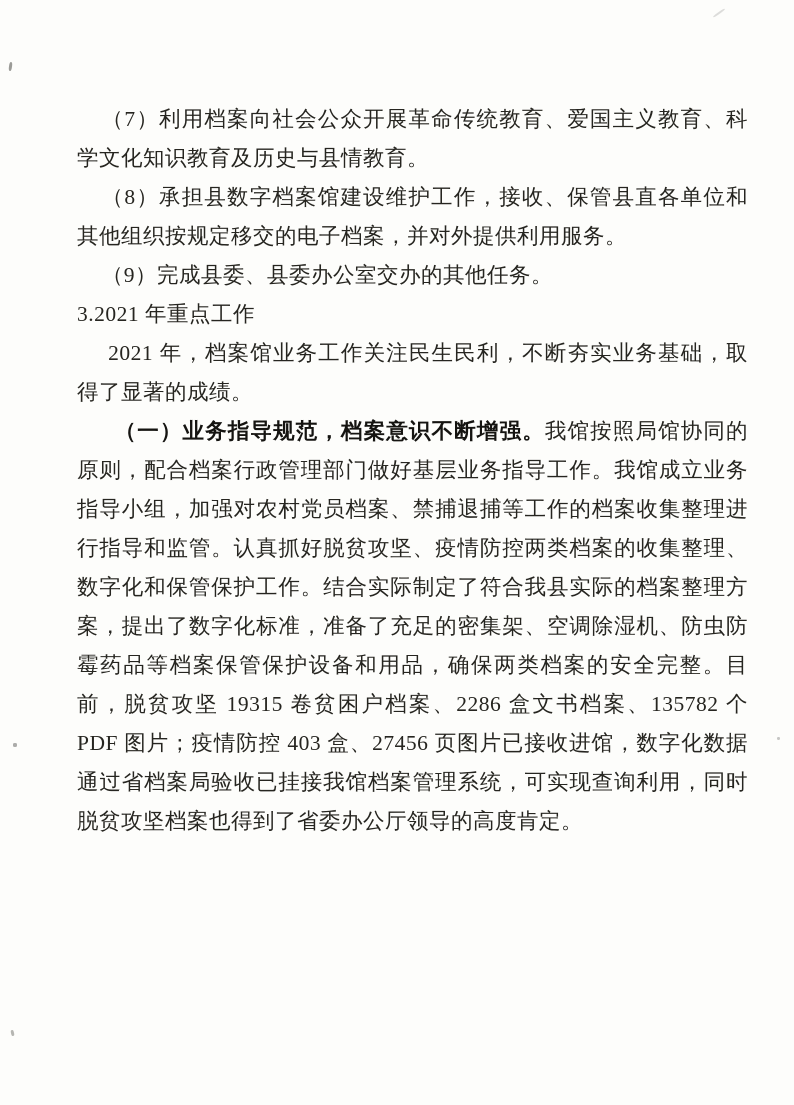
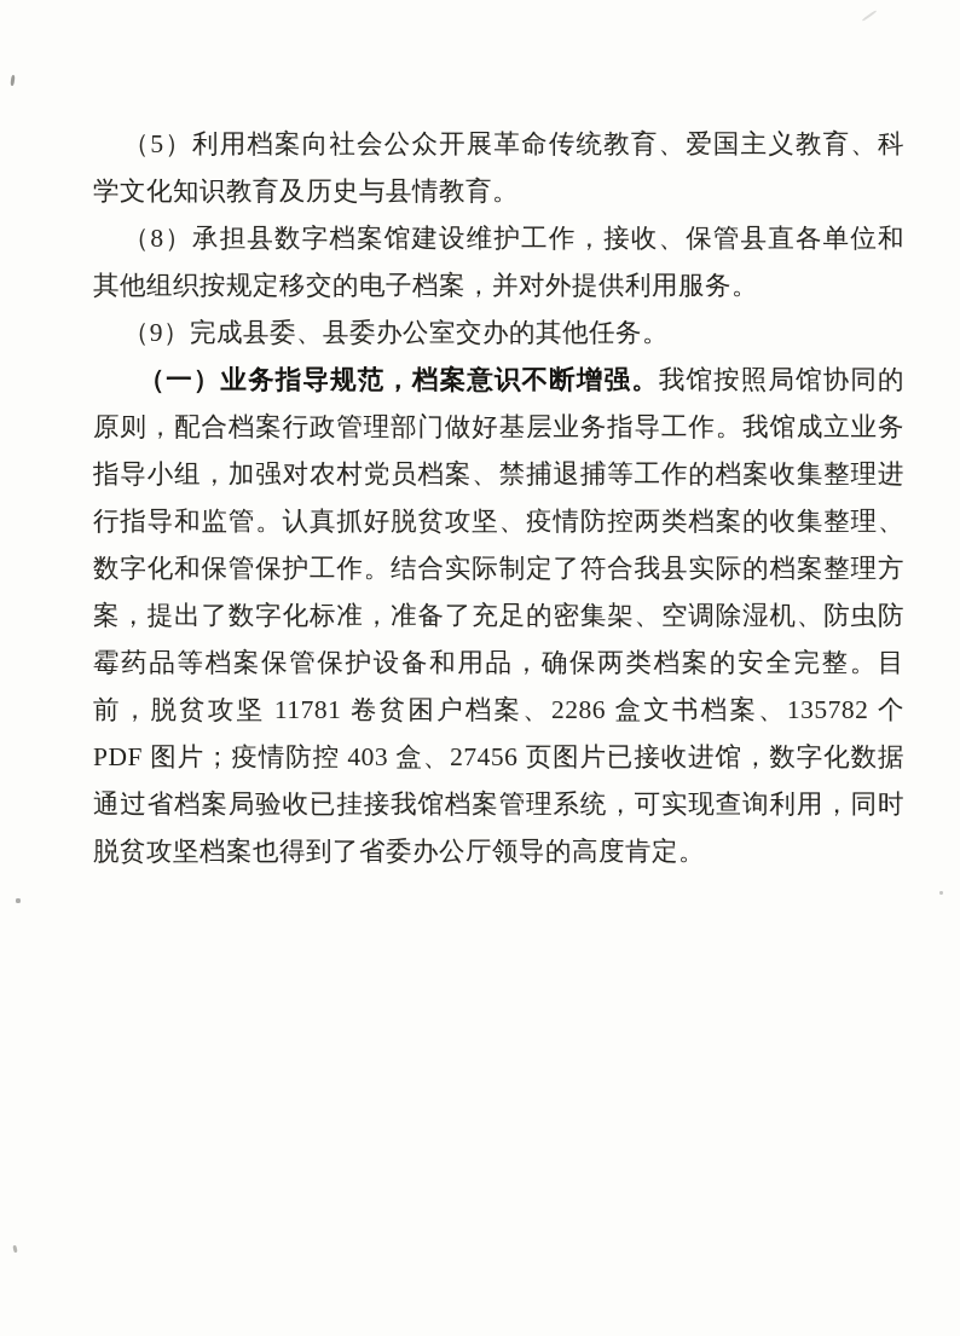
- （7）利用档案向社会公众开展革命传统教育、爱国主义教育、科学文化知识教育及历史与县情教育。
+ （5）利用档案向社会公众开展革命传统教育、爱国主义教育、科学文化知识教育及历史与县情教育。
  （8）承担县数字档案馆建设维护工作，接收、保管县直各单位和其他组织按规定移交的电子档案，并对外提供利用服务。
  （9）完成县委、县委办公室交办的其他任务。
- 3.2021 年重点工作
- 2021 年，档案馆业务工作关注民生民利，不断夯实业务基础，取得了显著的成绩。
- （一）业务指导规范，档案意识不断增强。我馆按照局馆协同的原则，配合档案行政管理部门做好基层业务指导工作。我馆成立业务指导小组，加强对农村党员档案、禁捕退捕等工作的档案收集整理进行指导和监管。认真抓好脱贫攻坚、疫情防控两类档案的收集整理、数字化和保管保护工作。结合实际制定了符合我县实际的档案整理方案，提出了数字化标准，准备了充足的密集架、空调除湿机、防虫防霉药品等档案保管保护设备和用品，确保两类档案的安全完整。目前，脱贫攻坚 19315 卷贫困户档案、2286 盒文书档案、135782 个 PDF 图片；疫情防控 403 盒、27456 页图片已接收进馆，数字化数据通过省档案局验收已挂接我馆档案管理系统，可实现查询利用，同时脱贫攻坚档案也得到了省委办公厅领导的高度肯定。
+ （一）业务指导规范，档案意识不断增强。我馆按照局馆协同的原则，配合档案行政管理部门做好基层业务指导工作。我馆成立业务指导小组，加强对农村党员档案、禁捕退捕等工作的档案收集整理进行指导和监管。认真抓好脱贫攻坚、疫情防控两类档案的收集整理、数字化和保管保护工作。结合实际制定了符合我县实际的档案整理方案，提出了数字化标准，准备了充足的密集架、空调除湿机、防虫防霉药品等档案保管保护设备和用品，确保两类档案的安全完整。目前，脱贫攻坚 11781 卷贫困户档案、2286 盒文书档案、135782 个 PDF 图片；疫情防控 403 盒、27456 页图片已接收进馆，数字化数据通过省档案局验收已挂接我馆档案管理系统，可实现查询利用，同时脱贫攻坚档案也得到了省委办公厅领导的高度肯定。
